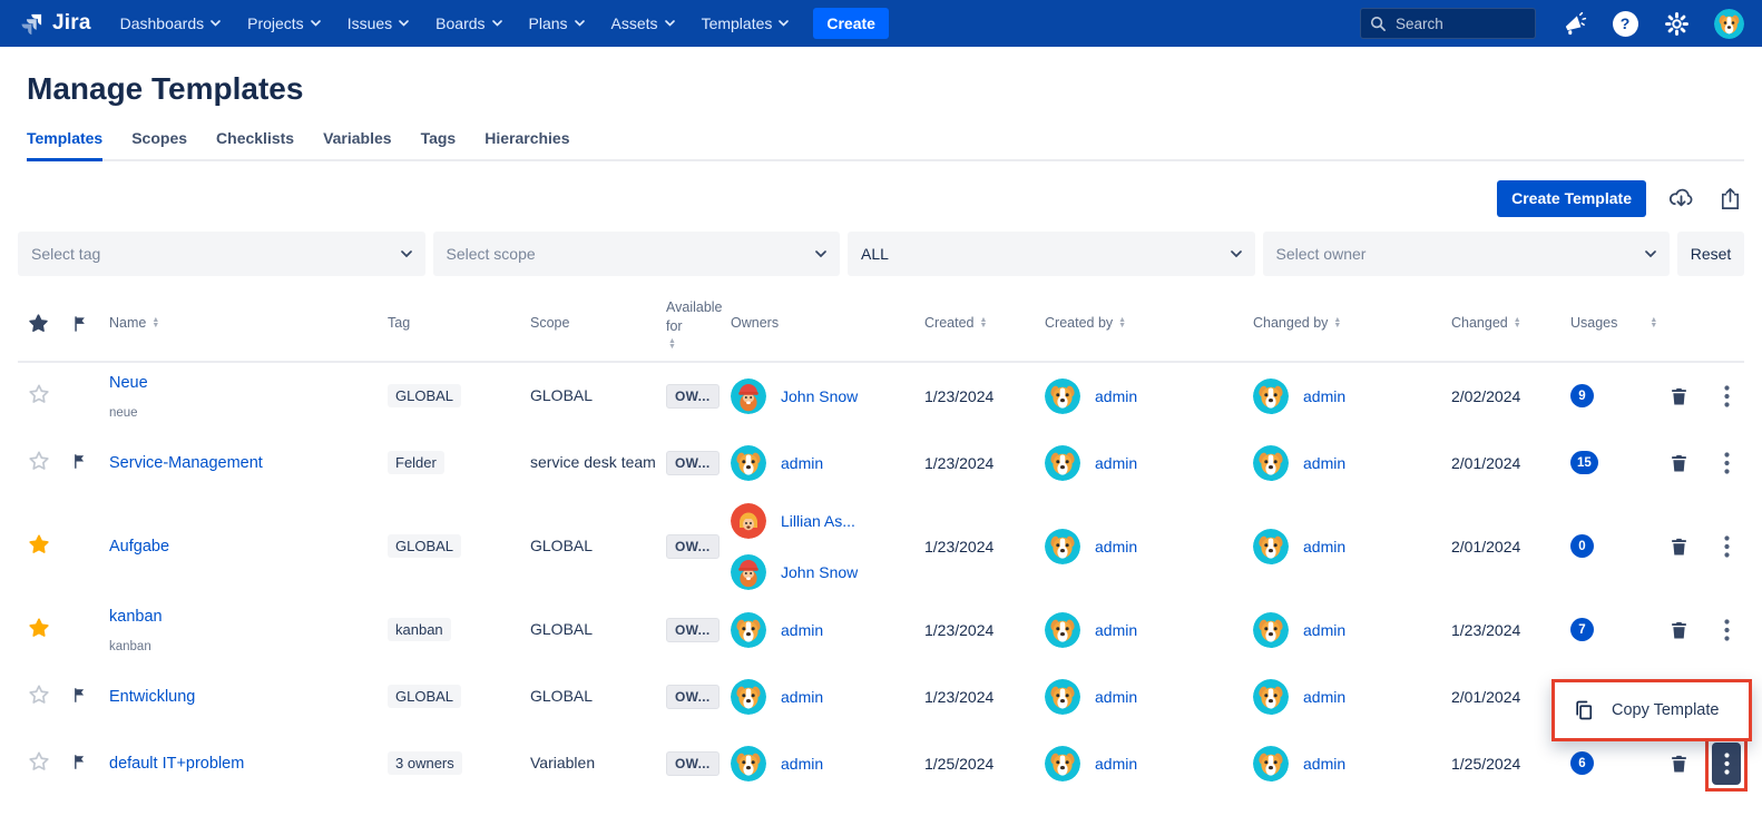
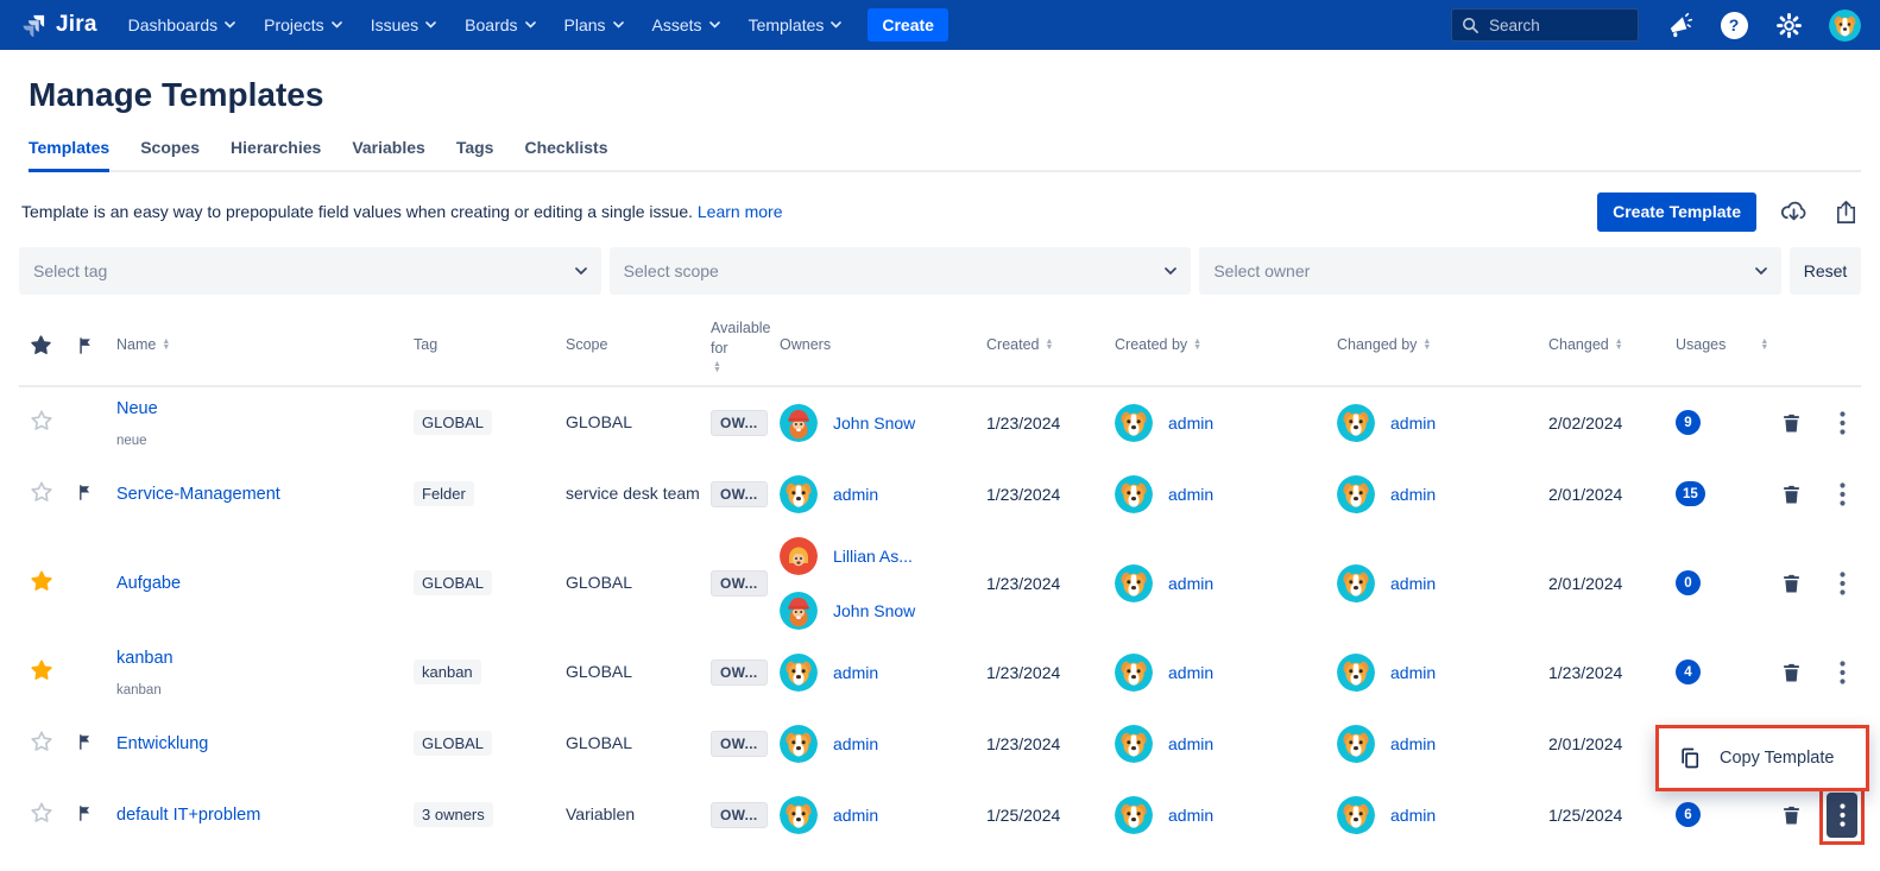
  Jira
  Dashboards
  Projects
  Issues
  Boards
  Plans
  Assets
  Templates
  Create
  Search
  ?
  Manage Templates
  Templates
  Scopes
- Checklists
+ Hierarchies
  Variables
  Tags
- Hierarchies
+ Checklists
+ Template is an easy way to prepopulate field values when creating or editing a single issue. Learn more
  Create Template
  Select tag
  Select scope
- ALL
  Select owner
  Reset
  Name
  Tag
  Scope
  Available for
  Owners
  Created
  Created by
  Changed by
  Changed
  Usages
  Neue
  neue
  GLOBAL
  GLOBAL
  OW...
  John Snow
  1/23/2024
  admin
  admin
  2/02/2024
  9
  Service-Management
  Felder
  service desk team
  OW...
  admin
  1/23/2024
  admin
  admin
  2/01/2024
  15
  Aufgabe
  GLOBAL
  GLOBAL
  OW...
  Lillian As...
  John Snow
  1/23/2024
  admin
  admin
  2/01/2024
  0
  kanban
  kanban
  kanban
  GLOBAL
  OW...
  admin
  1/23/2024
  admin
  admin
  1/23/2024
- 7
+ 4
  Entwicklung
  GLOBAL
  GLOBAL
  OW...
  admin
  1/23/2024
  admin
  admin
  2/01/2024
  default IT+problem
  3 owners
  Variablen
  OW...
  admin
  1/25/2024
  admin
  admin
  1/25/2024
  6
  Copy Template
